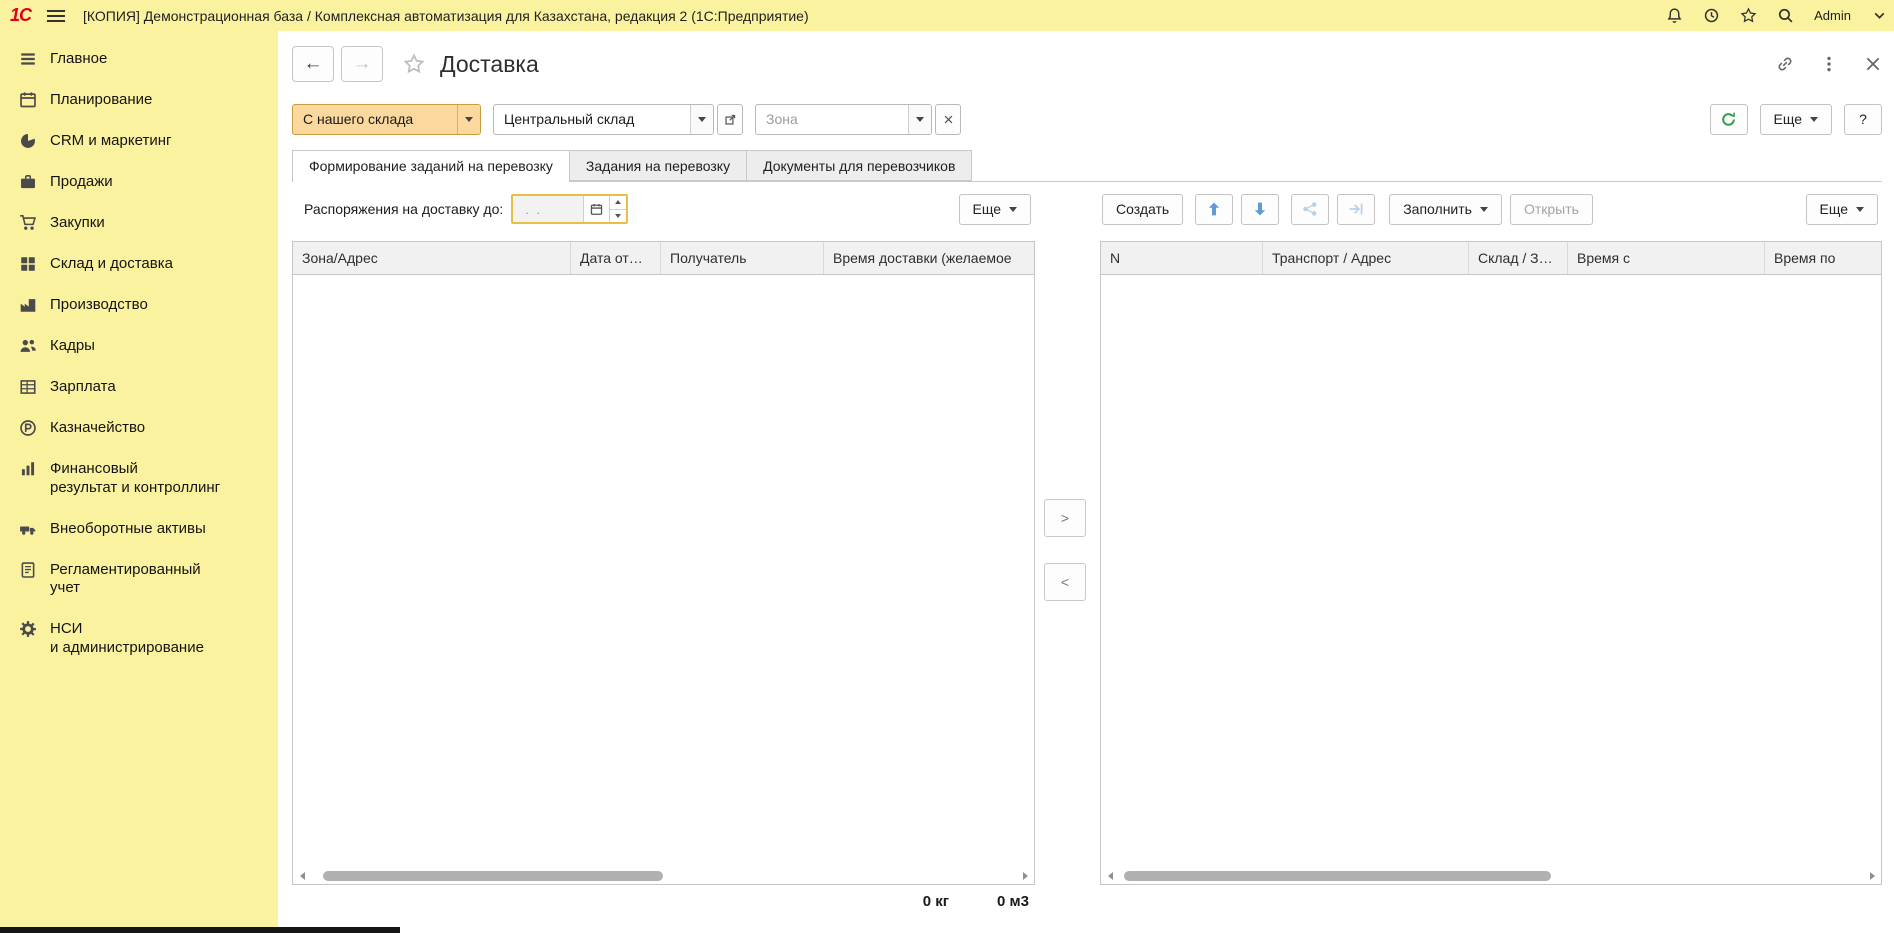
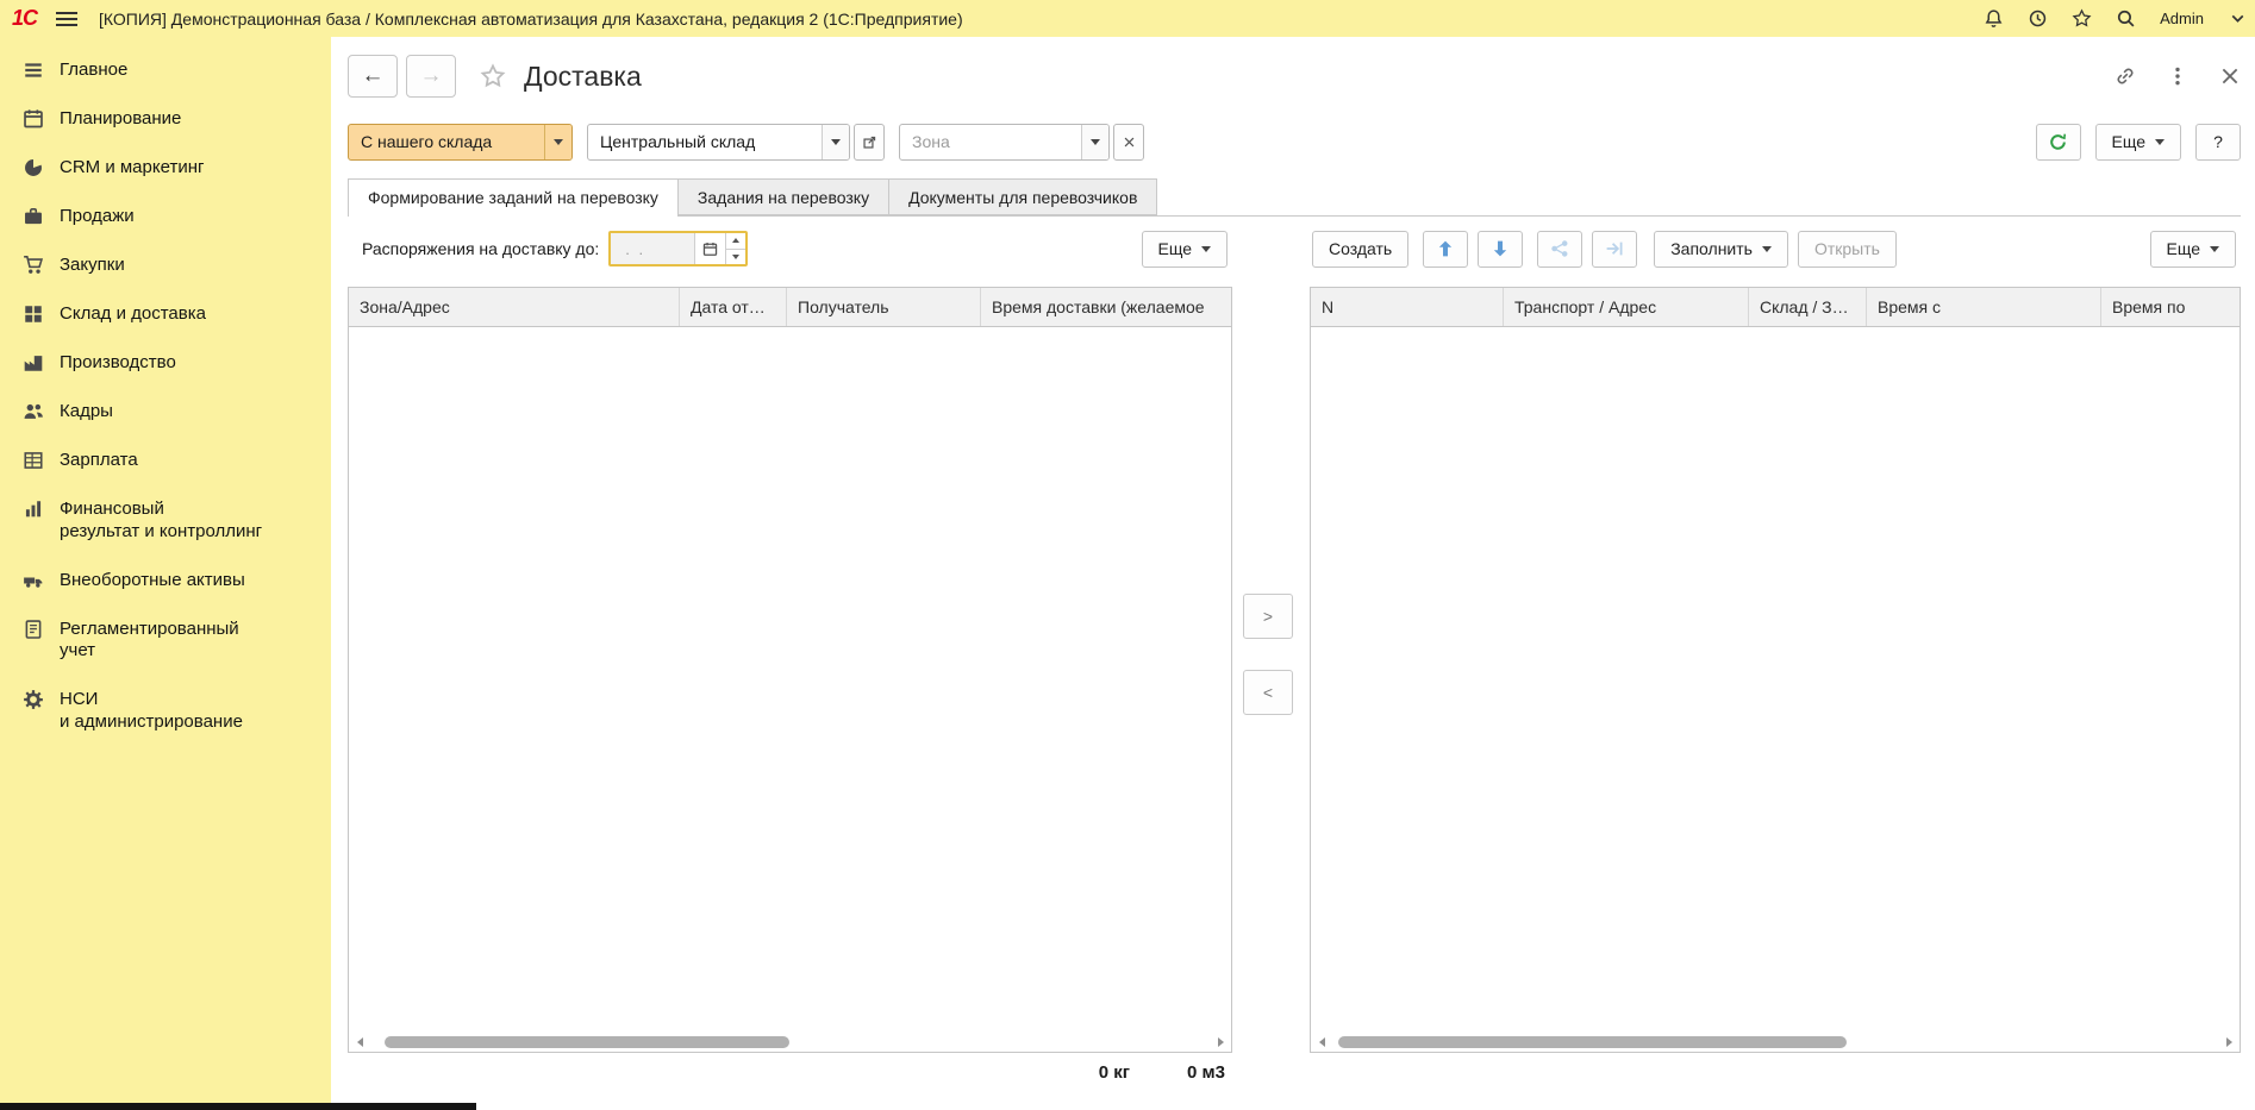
  1С
  [КОПИЯ] Демонстрационная база / Комплексная автоматизация для Казахстана, редакция 2 (1С:Предприятие)
  Admin
  Главное
  Планирование
  CRM и маркетинг
  Продажи
  Закупки
  Склад и доставка
  Производство
  Кадры
  Зарплата
- Казначейство
  Финансовый
  результат и контроллинг
  Внеоборотные активы
  Регламентированный
  учет
  НСИ
  и администрирование
  ←
  →
  Доставка
  С нашего склада
  Центральный склад
  Зона
  Еще
  ?
  Формирование заданий на перевозку
  Задания на перевозку
  Документы для перевозчиков
  Распоряжения на доставку до:
  . .
  Еще
  Зона/Адрес
  Дата от…
  Получатель
  Время доставки (желаемое
  >
  <
  Создать
  Заполнить
  Открыть
  Еще
  N
  Транспорт / Адрес
  Склад / З…
  Время с
  Время по
  0 кг
  0 м3
